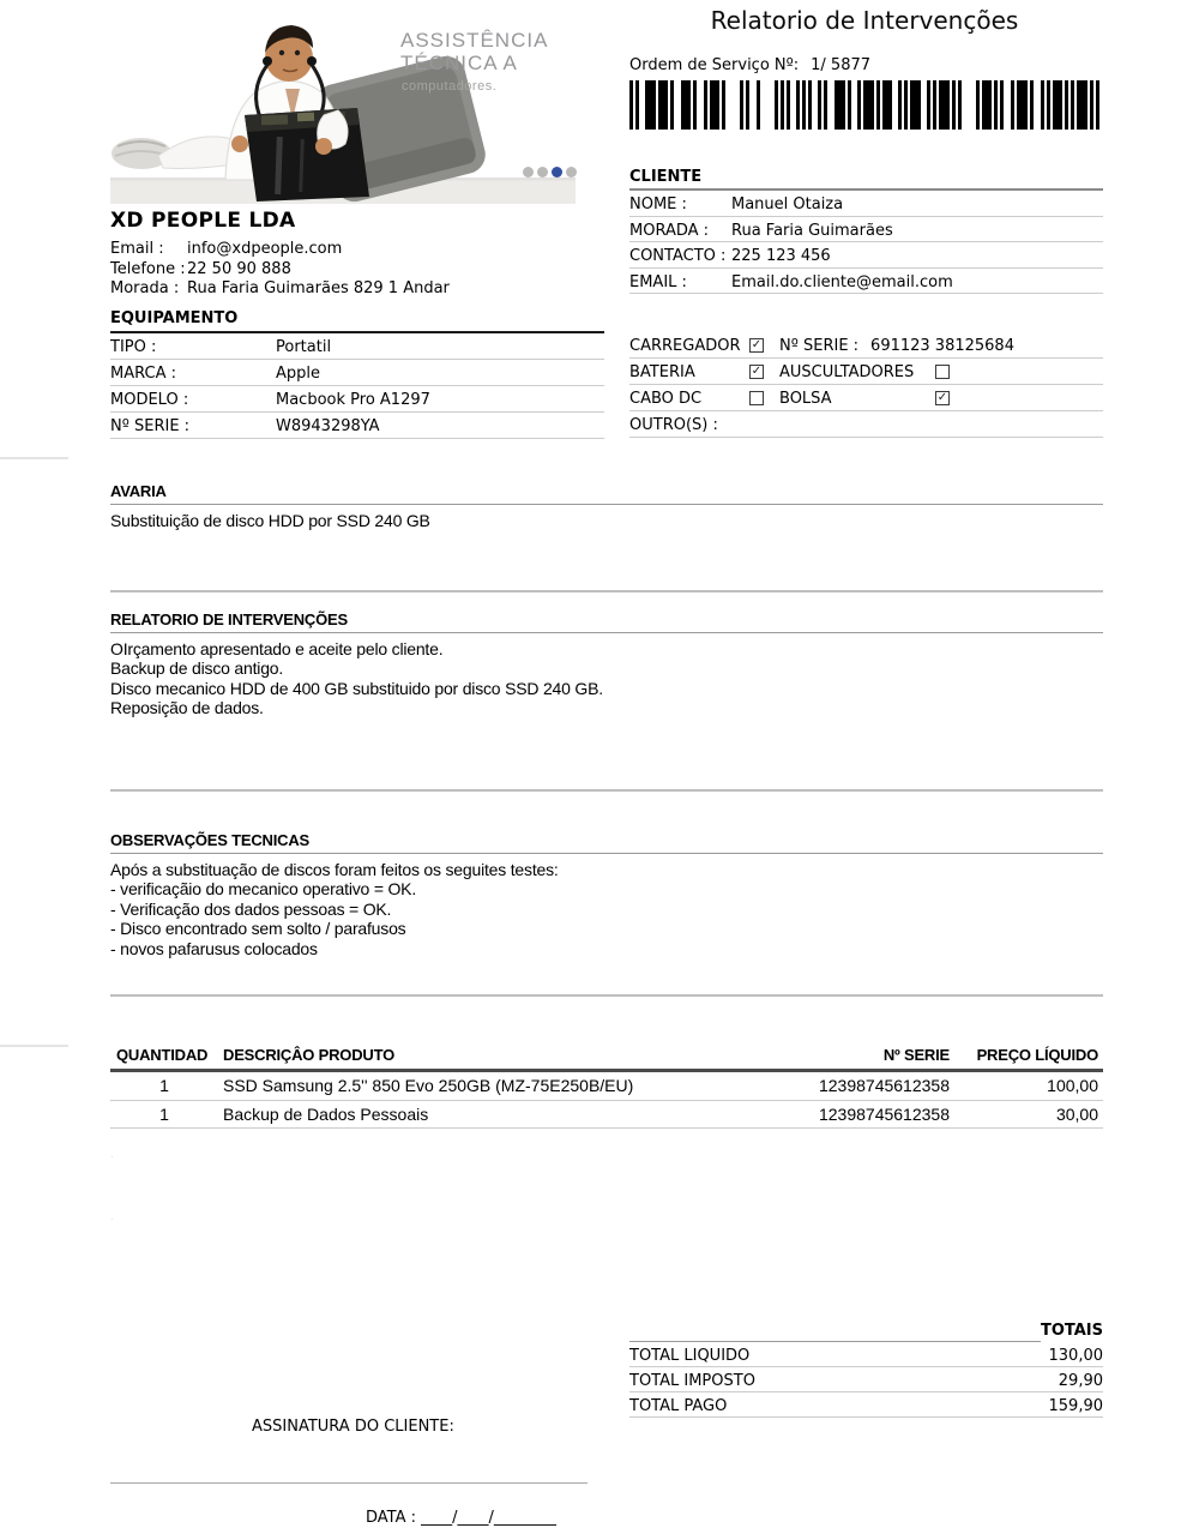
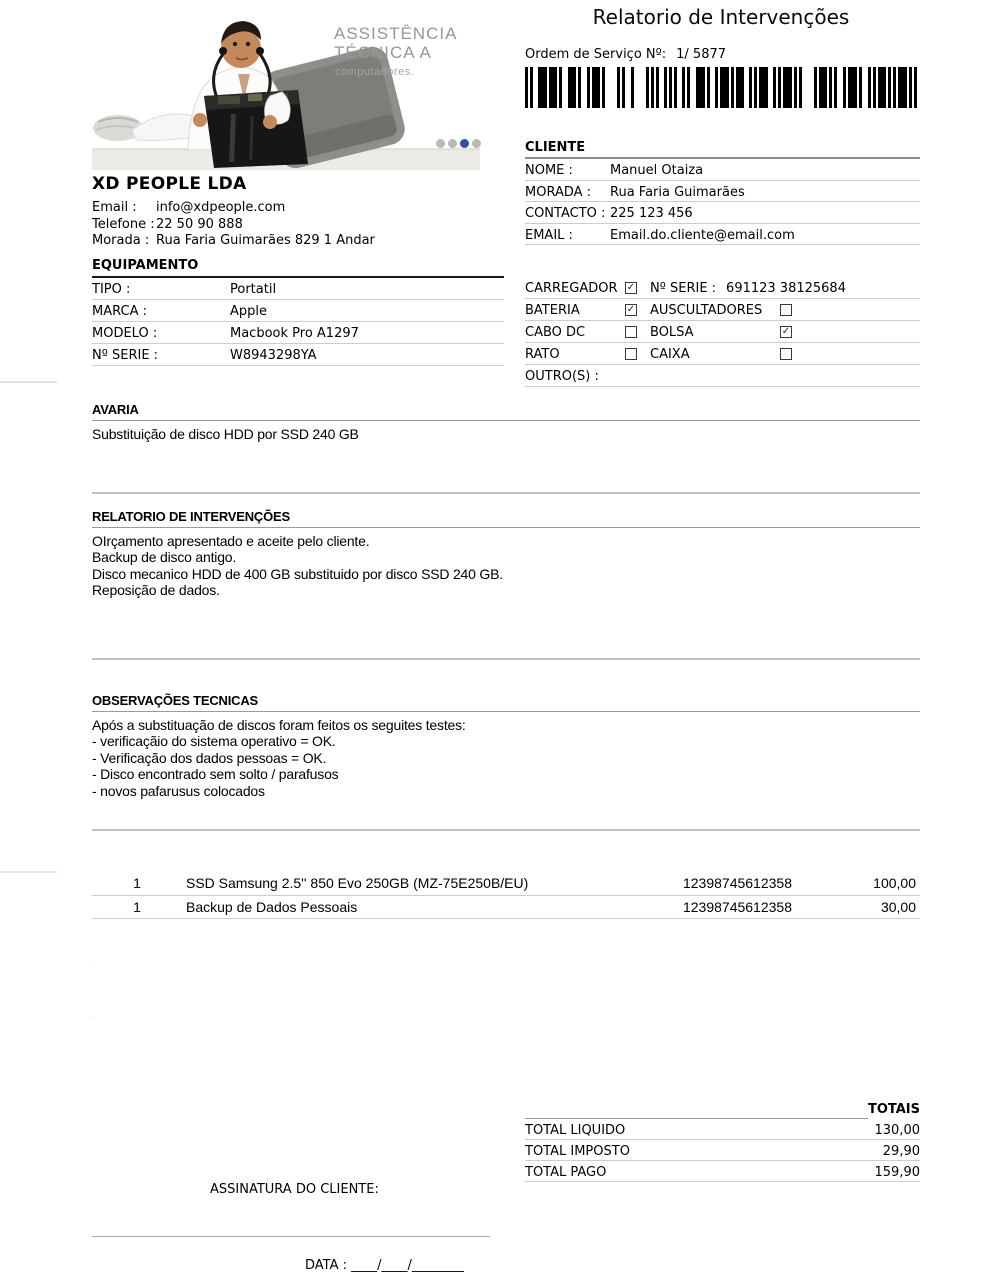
  ASSISTÊNCIA
  TÉCNICA A
  computadores.
  Relatorio de Intervenções
  Ordem de Serviço Nº: 1/ 5877
  CLIENTE
  NOME :
  Manuel Otaiza
  MORADA :
  Rua Faria Guimarães
  CONTACTO :
  225 123 456
  EMAIL :
  Email.do.cliente@email.com
  XD PEOPLE LDA
  Email :
  info@xdpeople.com
  Telefone :
  22 50 90 888
  Morada :
  Rua Faria Guimarães 829 1 Andar
  EQUIPAMENTO
  TIPO :
  Portatil
  MARCA :
  Apple
  MODELO :
  Macbook Pro A1297
  Nº SERIE :
  W8943298YA
  CARREGADOR
  ✓
  Nº SERIE : 691123 38125684
  BATERIA
  ✓
  AUSCULTADORES
  CABO DC
  BOLSA
  ✓
+ RATO
+ CAIXA
  OUTRO(S) :
  AVARIA
  Substituição de disco HDD por SSD 240 GB
  RELATORIO DE INTERVENÇÕES
  OIrçamento apresentado e aceite pelo cliente.
  Backup de disco antigo.
  Disco mecanico HDD de 400 GB substituido por disco SSD 240 GB.
  Reposição de dados.
  OBSERVAÇÕES TECNICAS
  Após a substituação de discos foram feitos os seguites testes:
- - verificaçãio do mecanico operativo = OK.
+ - verificaçãio do sistema operativo = OK.
  - Verificação dos dados pessoas = OK.
  - Disco encontrado sem solto / parafusos
  - novos pafarusus colocados
- QUANTIDAD
- DESCRIÇÂO PRODUTO
- Nº SERIE
- PREÇO LÍQUIDO
  1
  SSD Samsung 2.5'' 850 Evo 250GB (MZ-75E250B/EU)
  12398745612358
  100,00
  1
  Backup de Dados Pessoais
  12398745612358
  30,00
  .
  .
  TOTAIS
  TOTAL LIQUIDO
  130,00
  TOTAL IMPOSTO
  29,90
  TOTAL PAGO
  159,90
  ASSINATURA DO CLIENTE:
  DATA : ____/____/________
